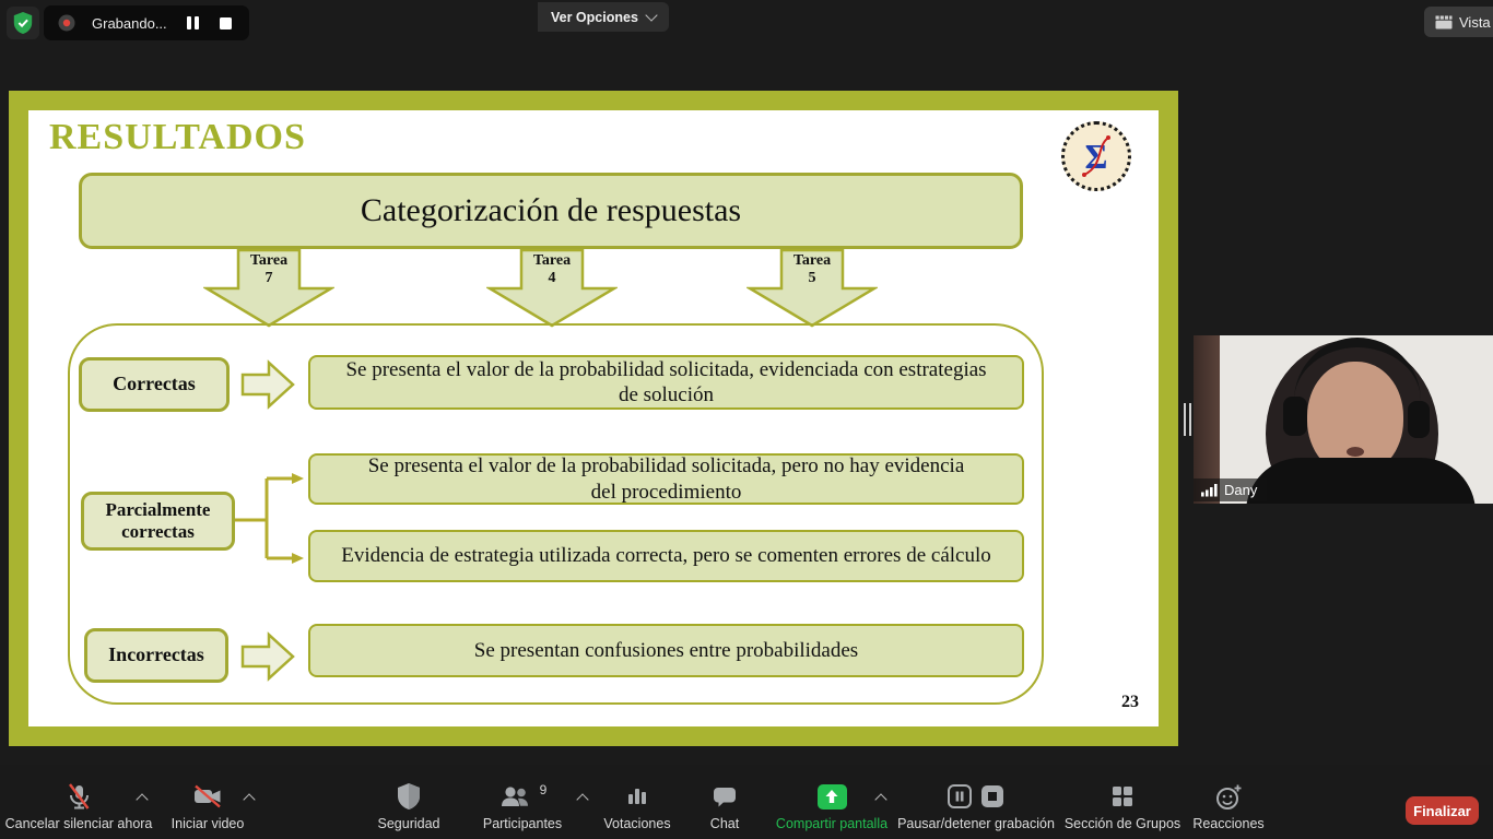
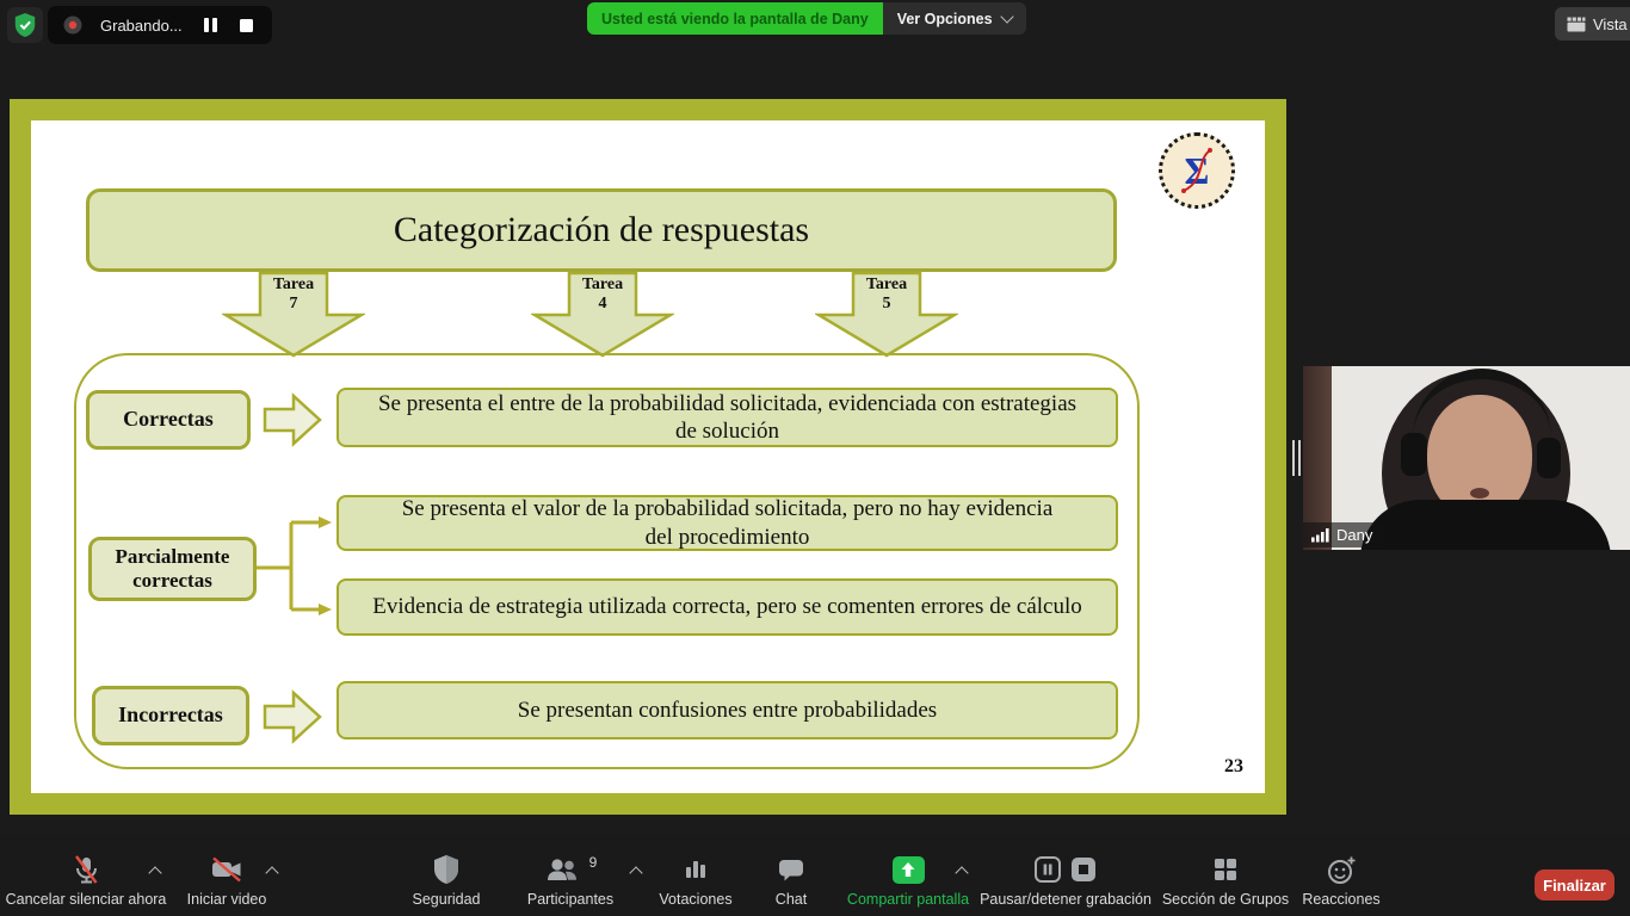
  Grabando...
+ Usted está viendo la pantalla de Dany
  Ver Opciones
  Vista
- RESULTADOS
  Σ
  Categorización de respuestas
  Tarea
  7
  Tarea
  4
  Tarea
  5
  Correctas
- Se presenta el valor de la probabilidad solicitada, evidenciada con estrategias de solución
+ Se presenta el entre de la probabilidad solicitada, evidenciada con estrategias de solución
  Parcialmente correctas
  Se presenta el valor de la probabilidad solicitada, pero no hay evidencia del procedimiento
  Evidencia de estrategia utilizada correcta, pero se comenten errores de cálculo
  Incorrectas
  Se presentan confusiones entre probabilidades
  23
  Dany
  Cancelar silenciar ahora
  Iniciar video
  Seguridad
  9
  Participantes
  Votaciones
  Chat
  Compartir pantalla
  Pausar/detener grabación
  Sección de Grupos
  Reacciones
  Finalizar
